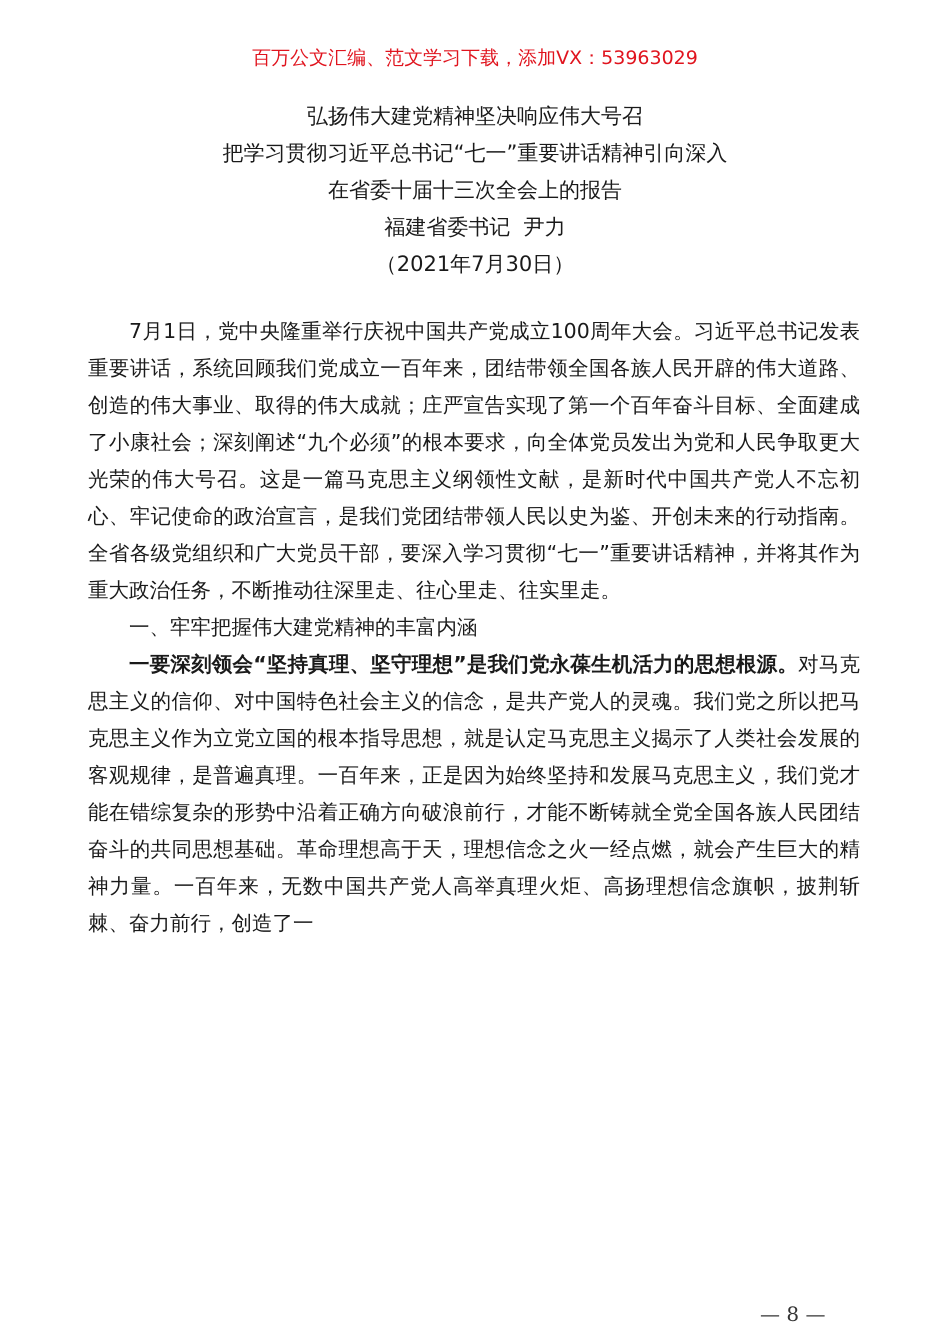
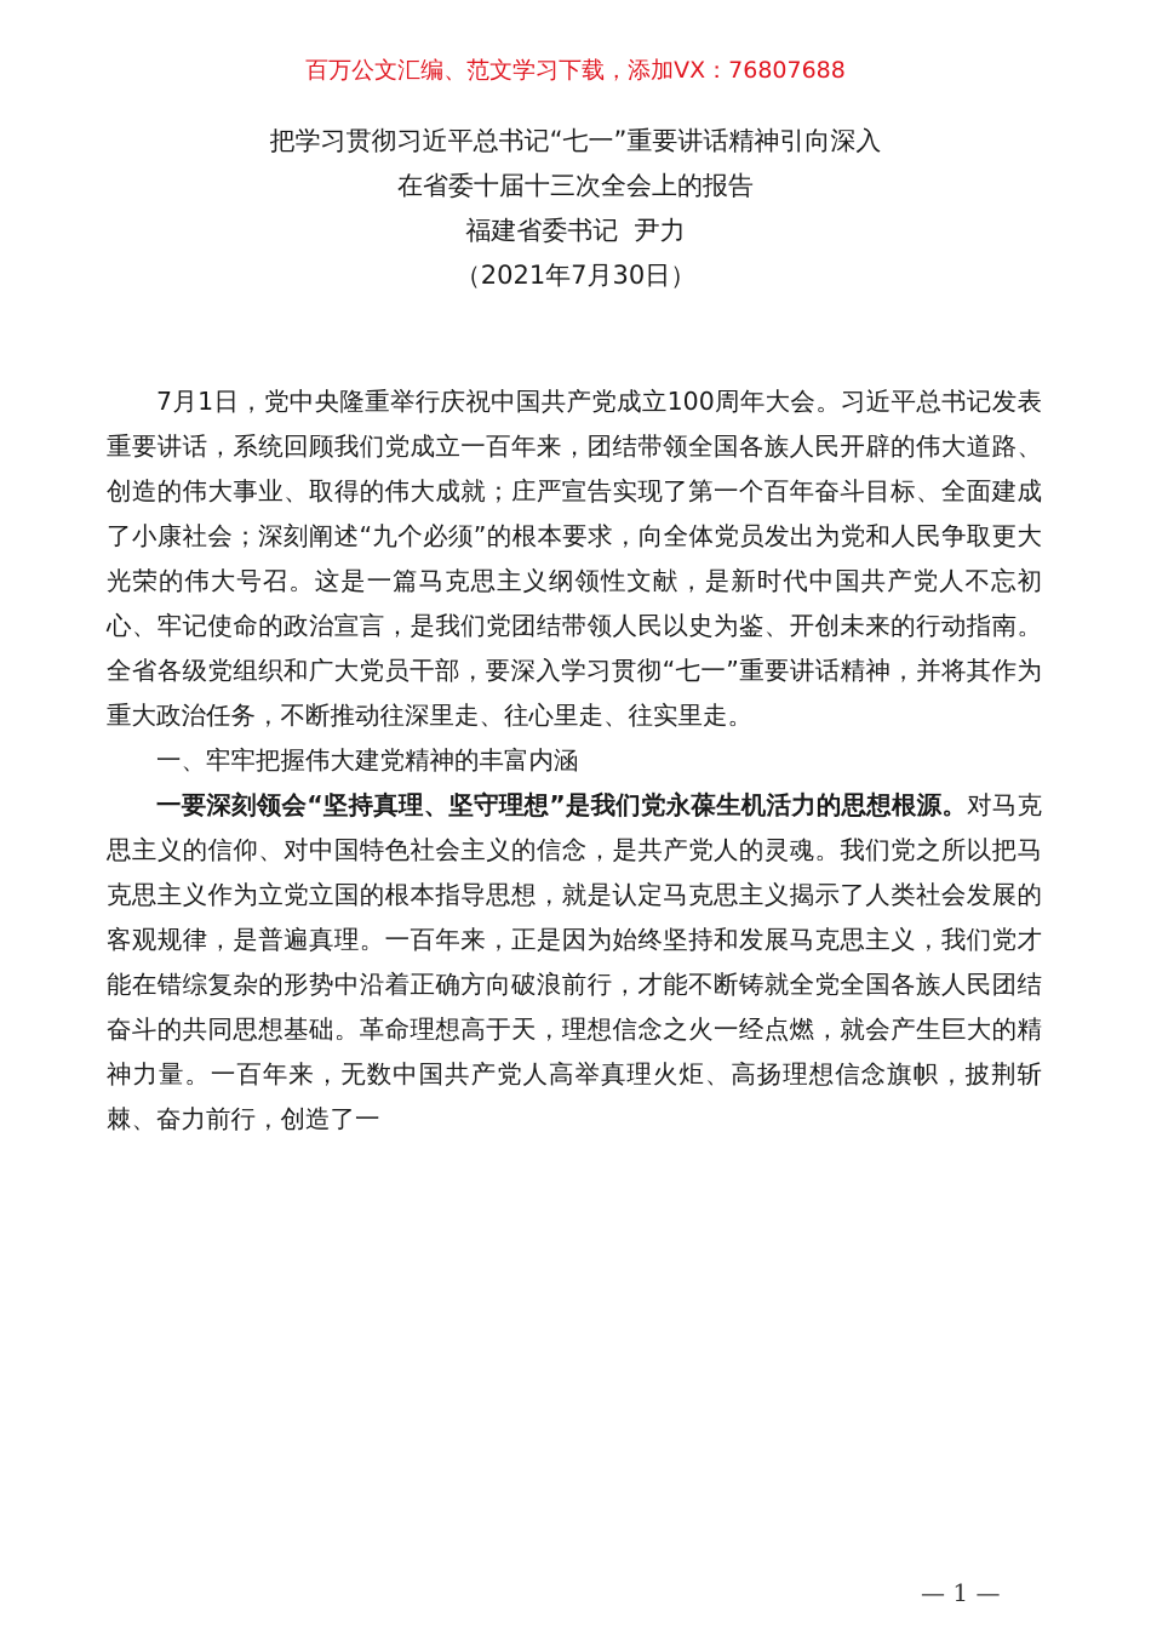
- 百万公文汇编、范文学习下载，添加VX：53963029
+ 百万公文汇编、范文学习下载，添加VX：76807688
- 弘扬伟大建党精神坚决响应伟大号召
  把学习贯彻习近平总书记“七一”重要讲话精神引向深入
  在省委十届十三次全会上的报告
  福建省委书记 尹力
  （2021年7月30日）
  7月1日，党中央隆重举行庆祝中国共产党成立100周年大会。习近平总书记发表重要讲话，系统回顾我们党成立一百年来，团结带领全国各族人民开辟的伟大道路、创造的伟大事业、取得的伟大成就；庄严宣告实现了第一个百年奋斗目标、全面建成了小康社会；深刻阐述“九个必须”的根本要求，向全体党员发出为党和人民争取更大光荣的伟大号召。这是一篇马克思主义纲领性文献，是新时代中国共产党人不忘初心、牢记使命的政治宣言，是我们党团结带领人民以史为鉴、开创未来的行动指南。全省各级党组织和广大党员干部，要深入学习贯彻“七一”重要讲话精神，并将其作为重大政治任务，不断推动往深里走、往心里走、往实里走。
  一、牢牢把握伟大建党精神的丰富内涵
  一要深刻领会“坚持真理、坚守理想”是我们党永葆生机活力的思想根源。对马克思主义的信仰、对中国特色社会主义的信念，是共产党人的灵魂。我们党之所以把马克思主义作为立党立国的根本指导思想，就是认定马克思主义揭示了人类社会发展的客观规律，是普遍真理。一百年来，正是因为始终坚持和发展马克思主义，我们党才能在错综复杂的形势中沿着正确方向破浪前行，才能不断铸就全党全国各族人民团结奋斗的共同思想基础。革命理想高于天，理想信念之火一经点燃，就会产生巨大的精神力量。一百年来，无数中国共产党人高举真理火炬、高扬理想信念旗帜，披荆斩棘、奋力前行，创造了一
- — 8 —
+ — 1 —
